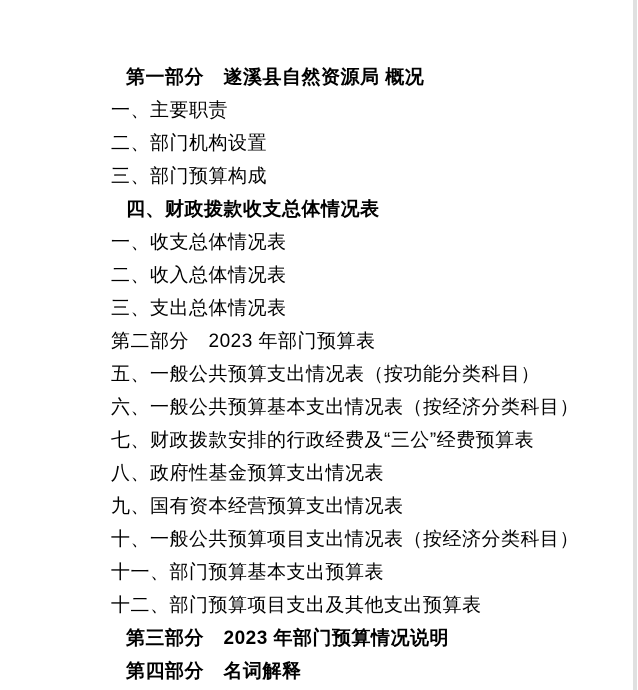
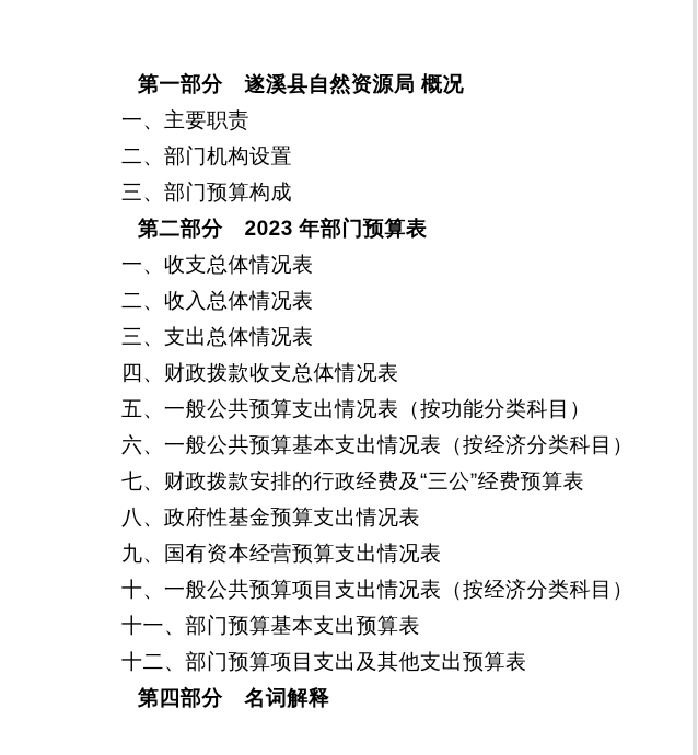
  第一部分 遂溪县自然资源局 概况
  一、主要职责
  二、部门机构设置
  三、部门预算构成
- 四、财政拨款收支总体情况表
+ 第二部分 2023 年部门预算表
  一、收支总体情况表
  二、收入总体情况表
  三、支出总体情况表
- 第二部分 2023 年部门预算表
+ 四、财政拨款收支总体情况表
  五、一般公共预算支出情况表（按功能分类科目）
  六、一般公共预算基本支出情况表（按经济分类科目）
  七、财政拨款安排的行政经费及“三公”经费预算表
  八、政府性基金预算支出情况表
  九、国有资本经营预算支出情况表
  十、一般公共预算项目支出情况表（按经济分类科目）
  十一、部门预算基本支出预算表
  十二、部门预算项目支出及其他支出预算表
- 第三部分 2023 年部门预算情况说明
  第四部分 名词解释
